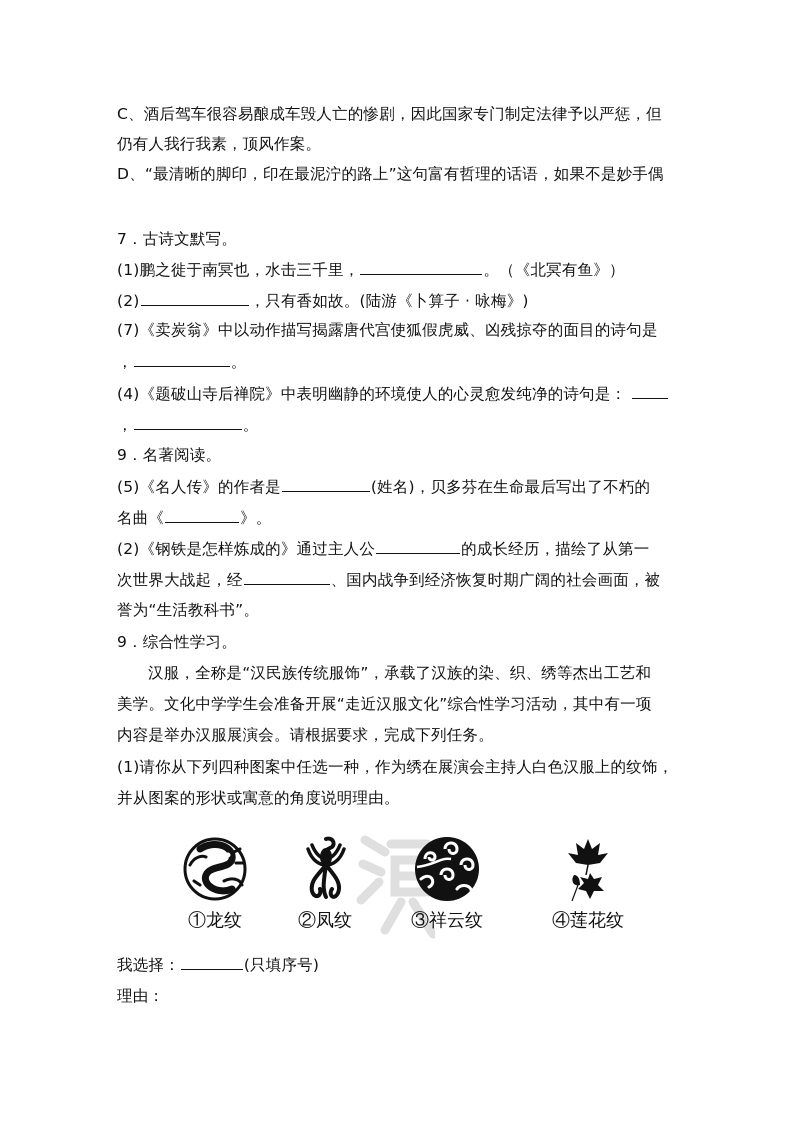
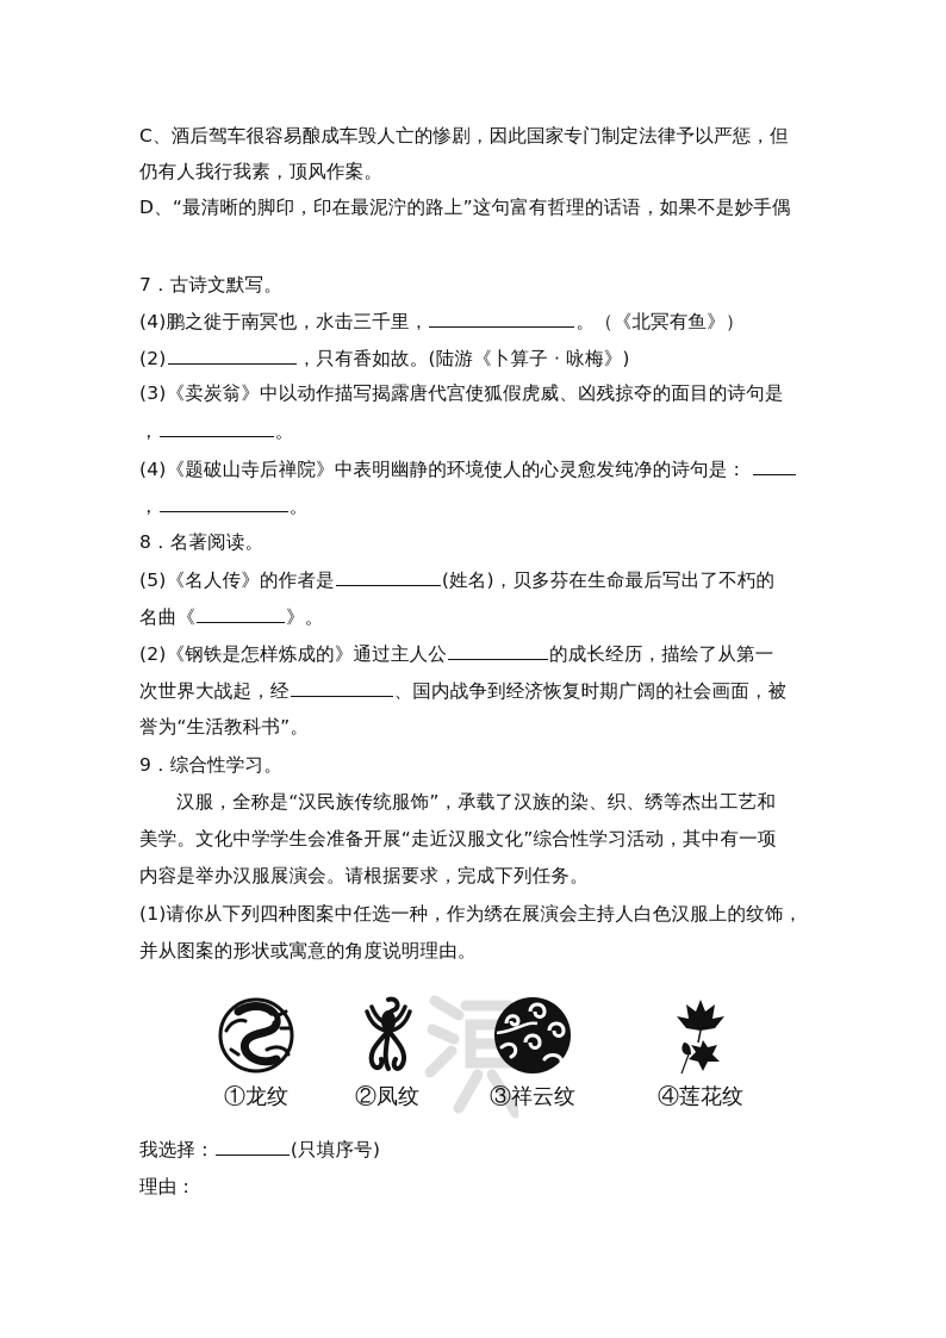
  C、酒后驾车很容易酿成车毁人亡的惨剧，因此国家专门制定法律予以严惩，但
  仍有人我行我素，顶风作案。
  D、“最清晰的脚印，印在最泥泞的路上”这句富有哲理的话语，如果不是妙手偶
  7．古诗文默写。
- (1)鹏之徙于南冥也，水击三千里， 。（《北冥有鱼》）
+ (4)鹏之徙于南冥也，水击三千里， 。（《北冥有鱼》）
  (2) ，只有香如故。(陆游《卜算子 · 咏梅》)
- (7)《卖炭翁》中以动作描写揭露唐代宫使狐假虎威、凶残掠夺的面目的诗句是
+ (3)《卖炭翁》中以动作描写揭露唐代宫使狐假虎威、凶残掠夺的面目的诗句是
  ， 。
  (4)《题破山寺后禅院》中表明幽静的环境使人的心灵愈发纯净的诗句是：
  ， 。
- 9．名著阅读。
+ 8．名著阅读。
  (5)《名人传》的作者是 (姓名)，贝多芬在生命最后写出了不朽的
  名曲《 》。
  (2)《钢铁是怎样炼成的》通过主人公 的成长经历，描绘了从第一
  次世界大战起，经 、国内战争到经济恢复时期广阔的社会画面，被
  誉为“生活教科书”。
  9．综合性学习。
  汉服，全称是“汉民族传统服饰”，承载了汉族的染、织、绣等杰出工艺和
  美学。文化中学学生会准备开展“走近汉服文化”综合性学习活动，其中有一项
  内容是举办汉服展演会。请根据要求，完成下列任务。
  (1)请你从下列四种图案中任选一种，作为绣在展演会主持人白色汉服上的纹饰，
  并从图案的形状或寓意的角度说明理由。
  ①龙纹
  ②凤纹
  ③祥云纹
  ④莲花纹
  我选择： (只填序号)
  理由：
